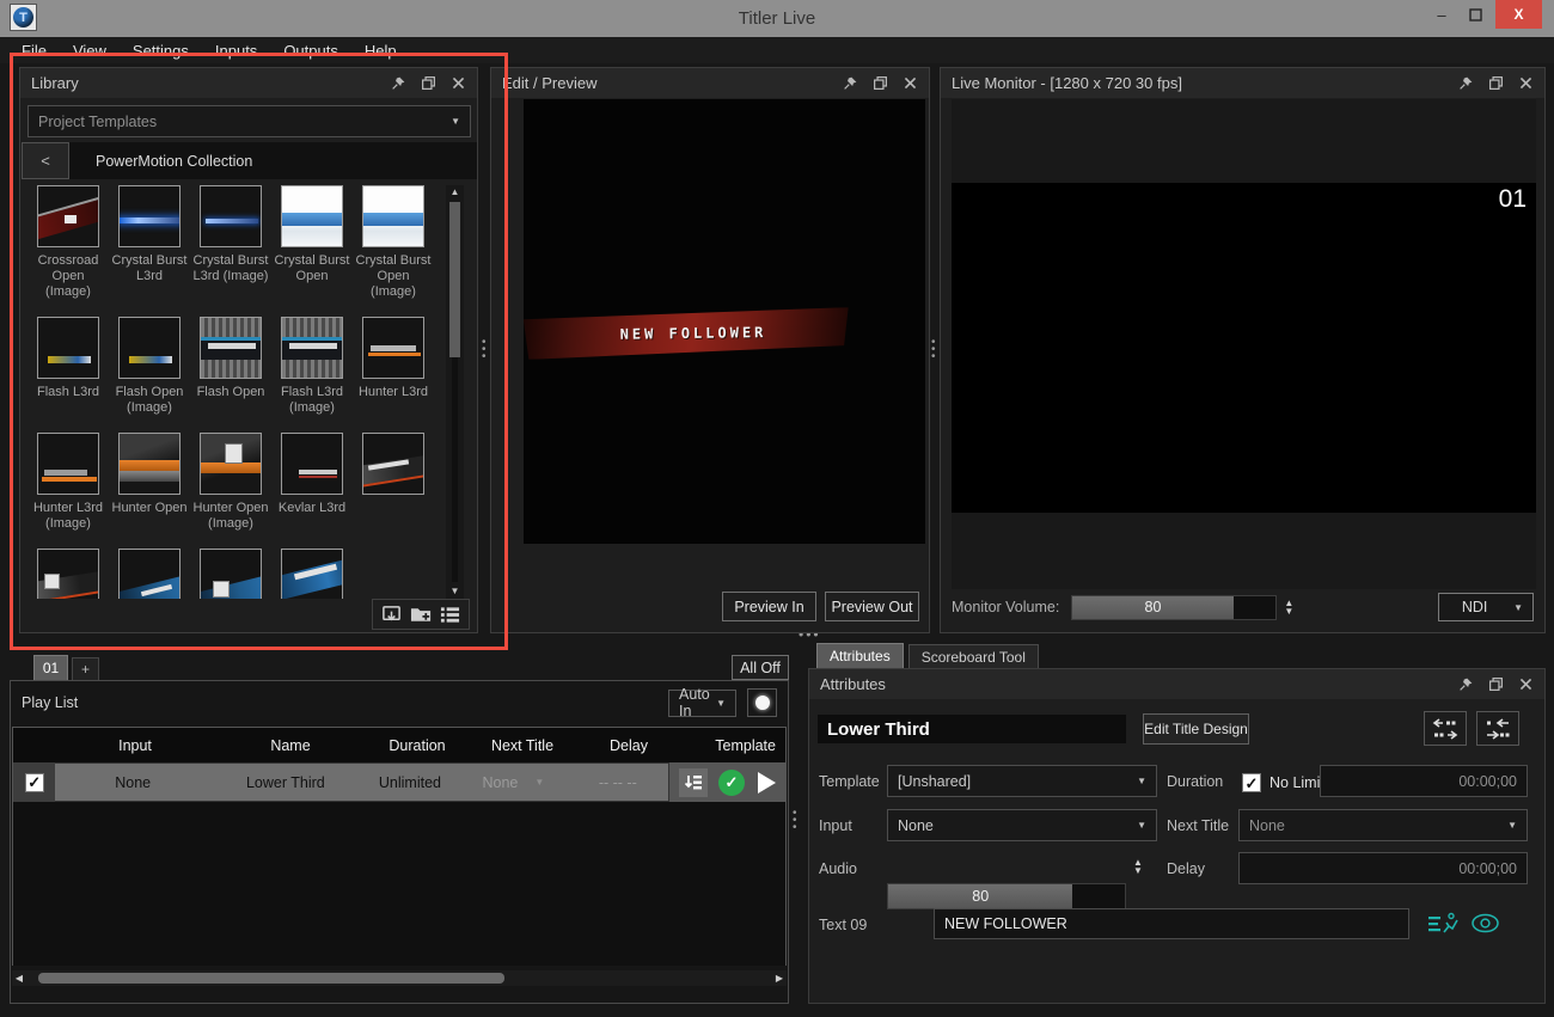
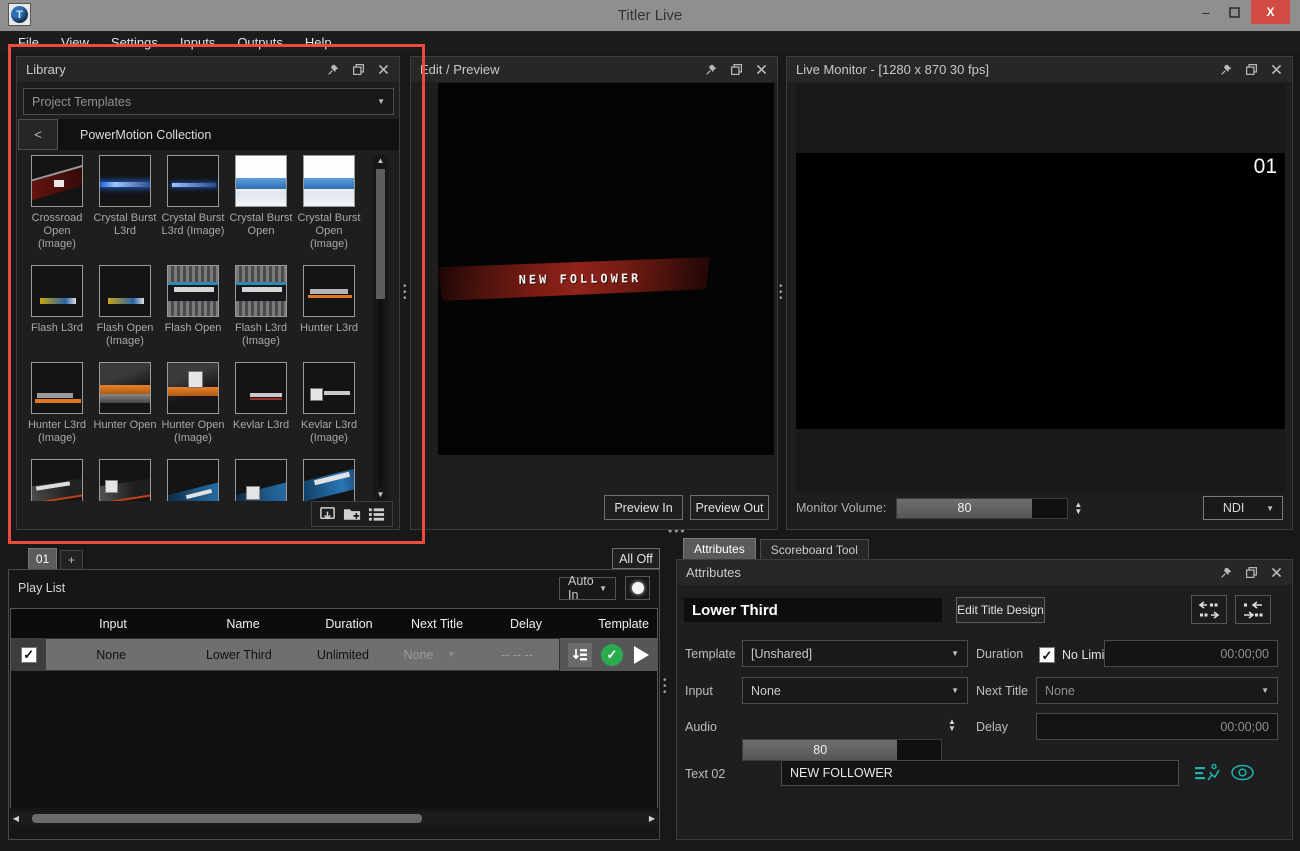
  T
  Titler Live
  –
  X
  File
  View
  Settings
  Inputs
  Outputs
  Help
  Library
  Project Templates
  ▼
  <
  PowerMotion Collection
  Crossroad Open (Image)
  Crystal Burst L3rd
  Crystal Burst L3rd (Image)
  Crystal Burst Open
  Crystal Burst Open (Image)
  Flash L3rd
  Flash Open (Image)
  Flash Open
  Flash L3rd (Image)
  Hunter L3rd
  Hunter L3rd (Image)
  Hunter Open
  Hunter Open (Image)
  Kevlar L3rd
+ Kevlar L3rd (Image)
  ▲
  ▼
  •
  •
  •
  •
  •
  •
  •
  •
  •
  •••
  Edit / Preview
  NEW FOLLOWER
  Preview In
  Preview Out
- Live Monitor - [1280 x 720 30 fps]
+ Live Monitor - [1280 x 870 30 fps]
  01
  Monitor Volume:
  80
  ▲
  ▼
  NDI
  ▼
  01
  +
  All Off
  Play List
  Auto In
  ▼
  Input
  Name
  Duration
  Next Title
  Delay
  Template
  ✓
  None
  Lower Third
  Unlimited
  None
  ▼
  -- -- --
  ✓
  ◀
  ▶
  Attributes
  Scoreboard Tool
  Attributes
  Lower Third
  Edit Title Design
  Template
  [Unshared]
  ▼
  Duration
  ✓
  No Limi
  00:00;00
  Input
  None
  ▼
  Next Title
  None
  ▼
  Audio
  80
  ▲
  ▼
  Delay
  00:00;00
- Text 09
+ Text 02
  NEW FOLLOWER
